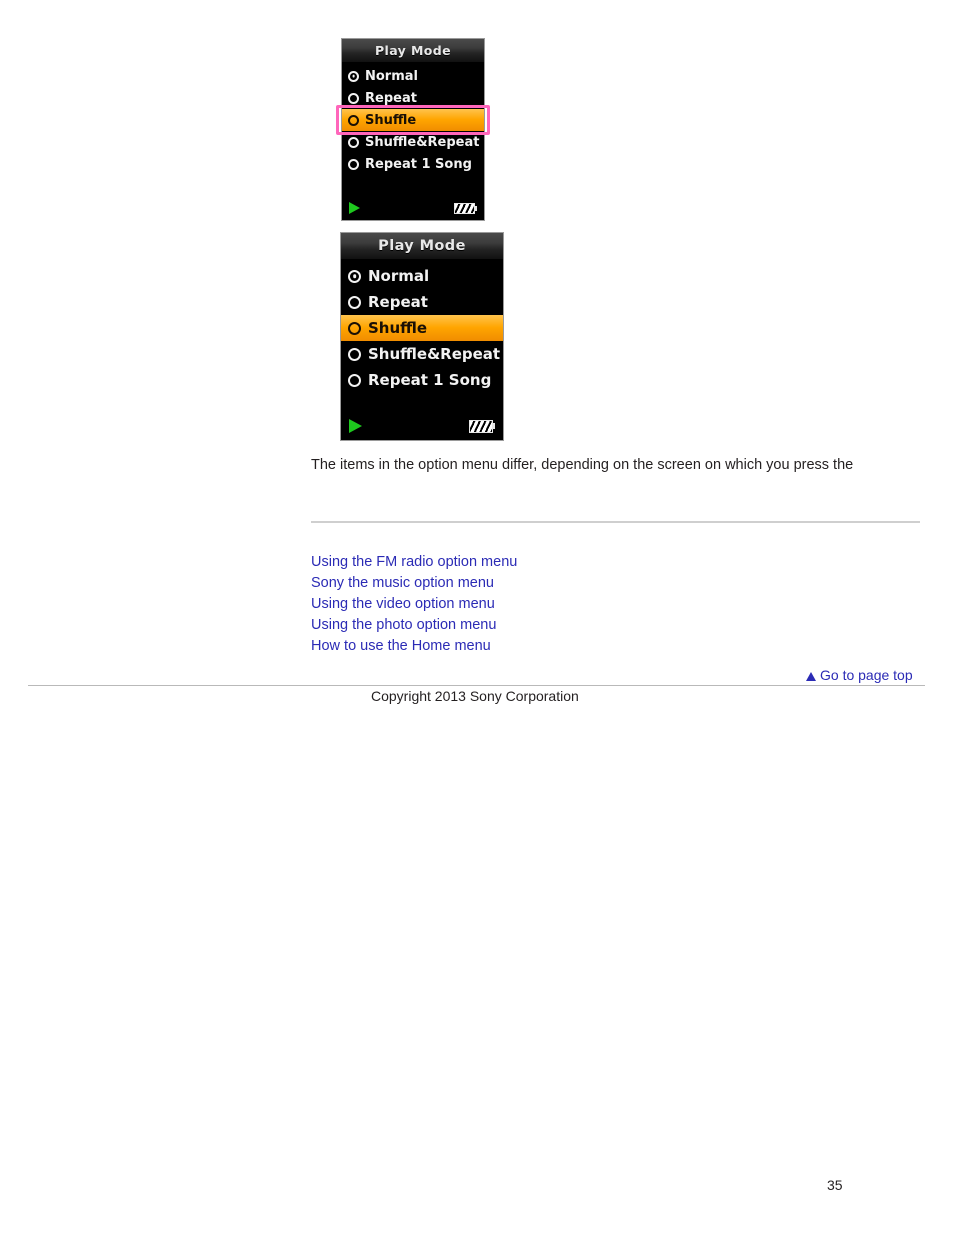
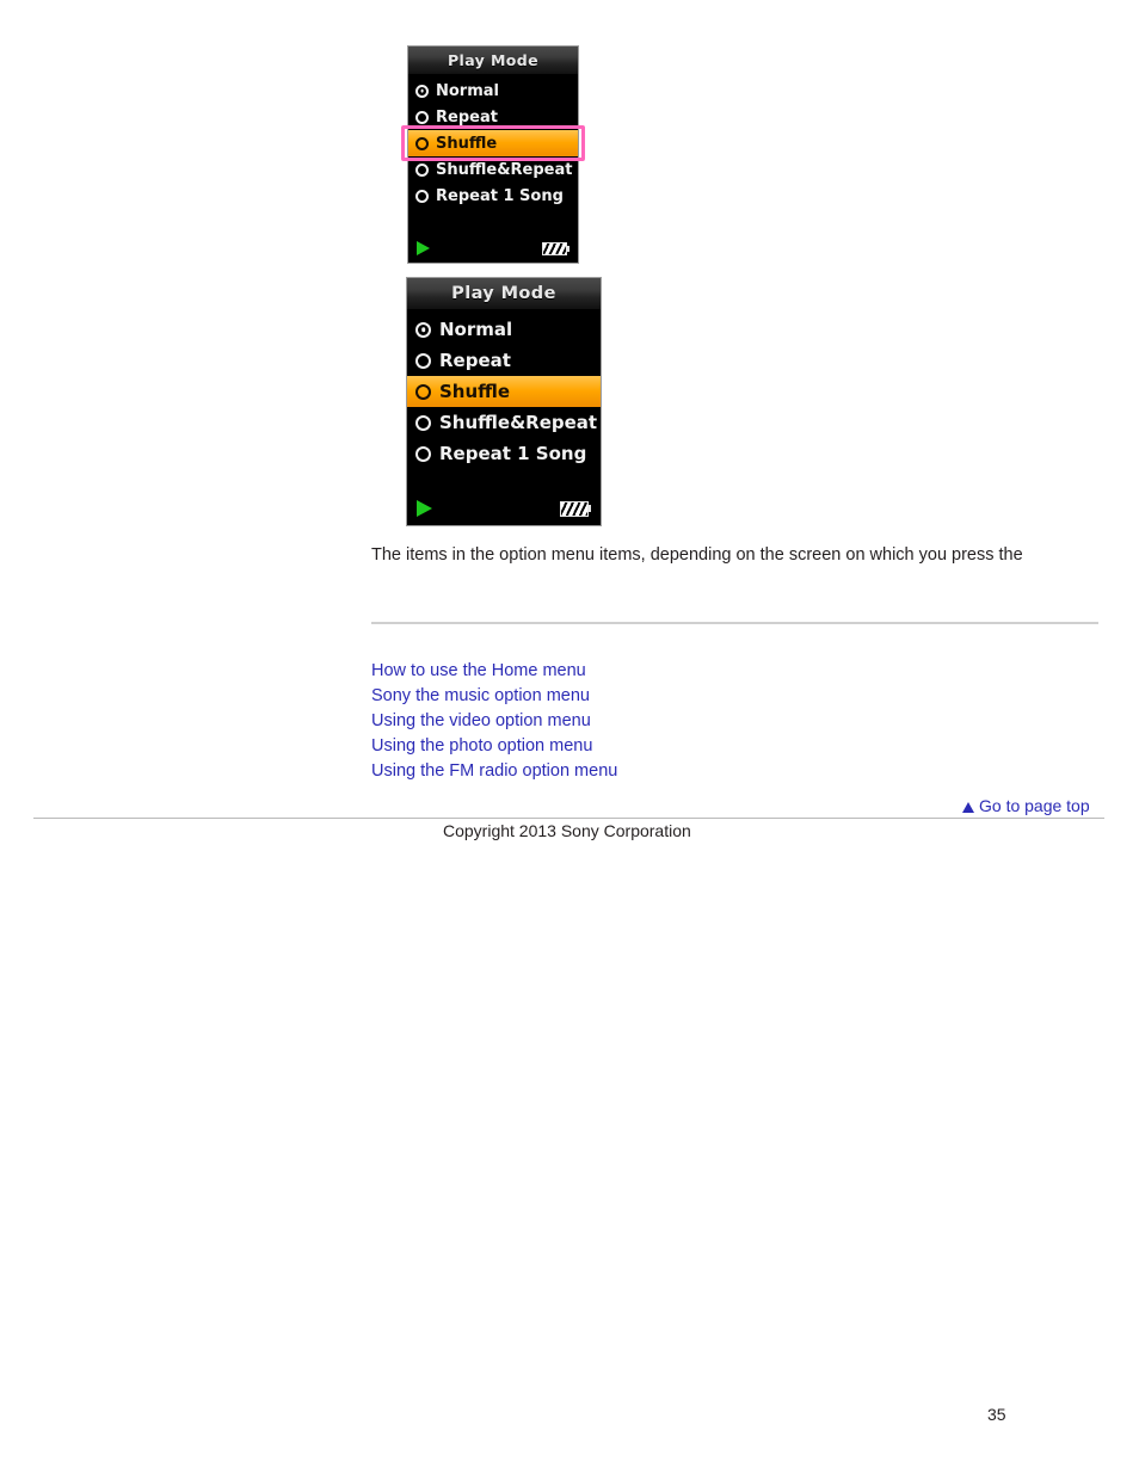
  Play Mode
  Normal
  Repeat
  Shuffle
  Shuffle&Repeat
  Repeat 1 Song
  Play Mode
  Normal
  Repeat
  Shuffle
  Shuffle&Repeat
  Repeat 1 Song
- The items in the option menu differ, depending on the screen on which you press the
+ The items in the option menu items, depending on the screen on which you press the
- Using the FM radio option menu
+ How to use the Home menu
  Sony the music option menu
  Using the video option menu
  Using the photo option menu
- How to use the Home menu
+ Using the FM radio option menu
  Go to page top
  Copyright 2013 Sony Corporation
  35
